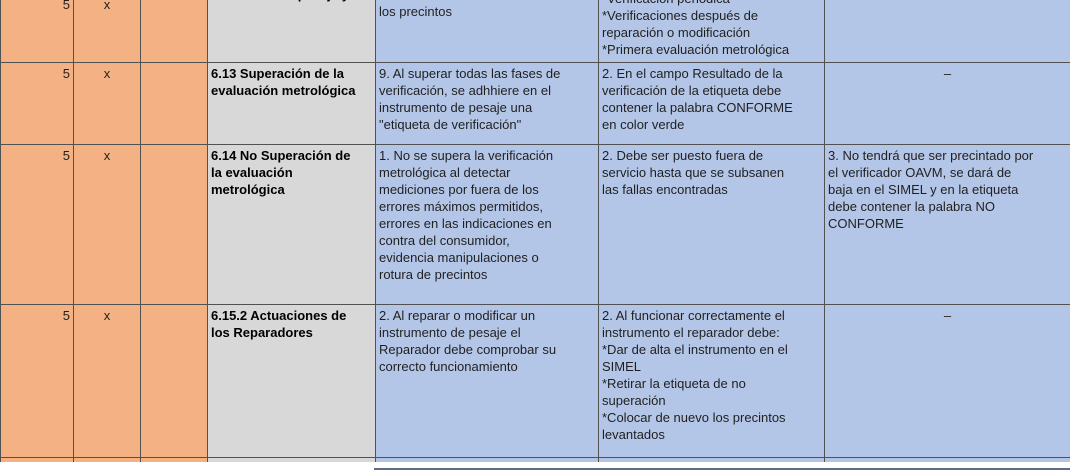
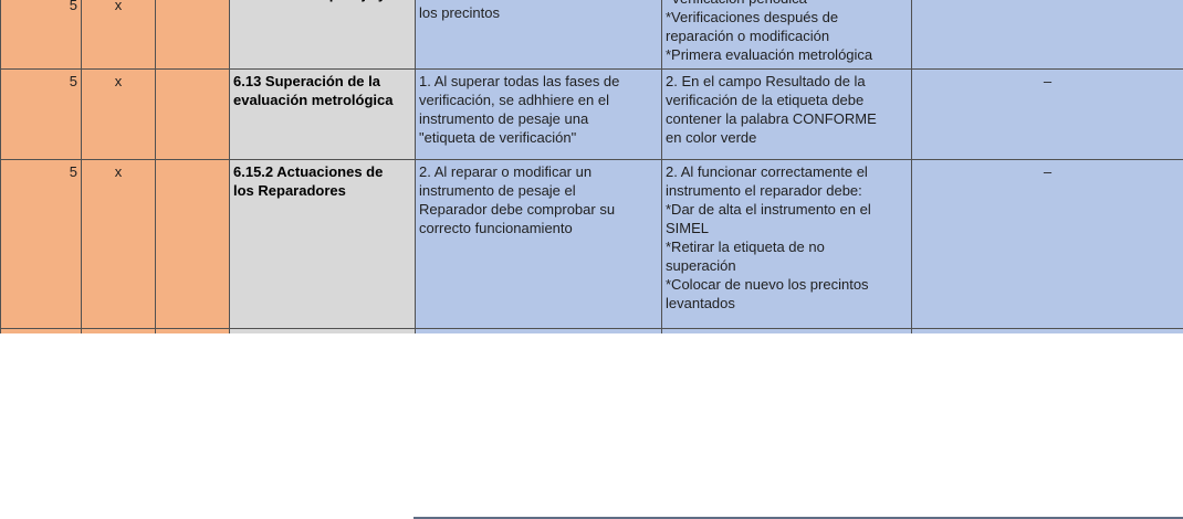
  5	x			los precintos	*Verificaciones después de reparación o modificación *Primera evaluación metrológica
- 5	x		6.13 Superación de la evaluación metrológica	9. Al superar todas las fases de verificación, se adhhiere en el instrumento de pesaje una "etiqueta de verificación"	2. En el campo Resultado de la verificación de la etiqueta debe contener la palabra CONFORME en color verde	–
+ 5	x		6.13 Superación de la evaluación metrológica	1. Al superar todas las fases de verificación, se adhhiere en el instrumento de pesaje una "etiqueta de verificación"	2. En el campo Resultado de la verificación de la etiqueta debe contener la palabra CONFORME en color verde	–
- 5	x		6.14 No Superación de la evaluación metrológica	1. No se supera la verificación metrológica al detectar mediciones por fuera de los errores máximos permitidos, errores en las indicaciones en contra del consumidor, evidencia manipulaciones o rotura de precintos	2. Debe ser puesto fuera de servicio hasta que se subsanen las fallas encontradas	3. No tendrá que ser precintado por el verificador OAVM, se dará de baja en el SIMEL y en la etiqueta debe contener la palabra NO CONFORME
  5	x		6.15.2 Actuaciones de los Reparadores	2. Al reparar o modificar un instrumento de pesaje el Reparador debe comprobar su correcto funcionamiento	2. Al funcionar correctamente el instrumento el reparador debe: *Dar de alta el instrumento en el SIMEL *Retirar la etiqueta de no superación *Colocar de nuevo los precintos levantados	–
